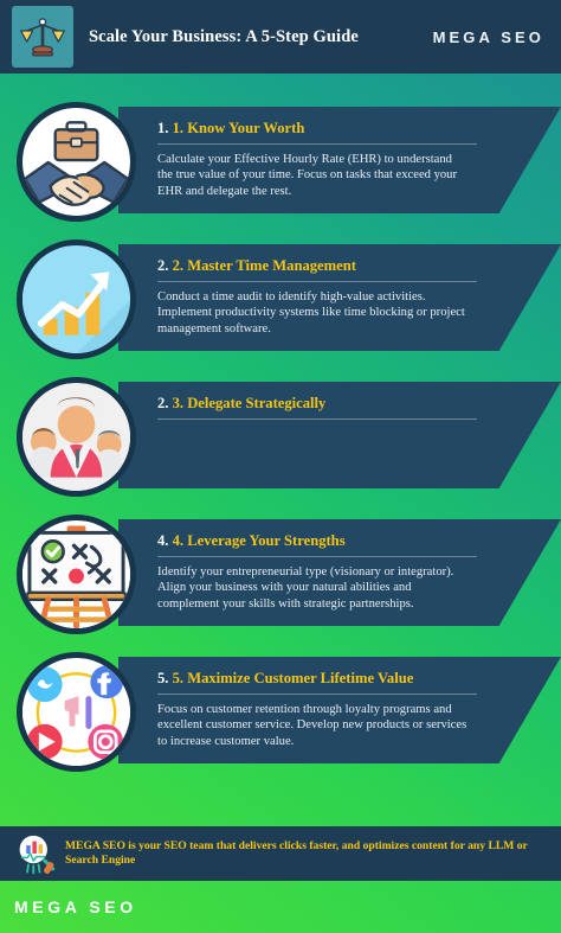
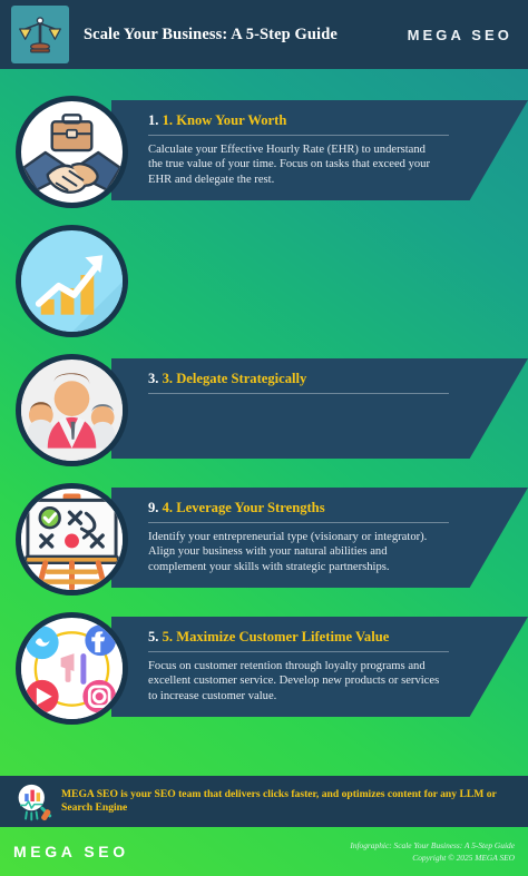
  Scale Your Business: A 5-Step Guide
  MEGA SEO
  1. 1. Know Your Worth
  Calculate your Effective Hourly Rate (EHR) to understand the true value of your time. Focus on tasks that exceed your EHR and delegate the rest.
- 2. 2. Master Time Management
- Conduct a time audit to identify high-value activities. Implement productivity systems like time blocking or project management software.
- 2. 3. Delegate Strategically
+ 3. 3. Delegate Strategically
- 4. 4. Leverage Your Strengths
+ 9. 4. Leverage Your Strengths
  Identify your entrepreneurial type (visionary or integrator). Align your business with your natural abilities and complement your skills with strategic partnerships.
  5. 5. Maximize Customer Lifetime Value
  Focus on customer retention through loyalty programs and excellent customer service. Develop new products or services to increase customer value.
  MEGA SEO is your SEO team that delivers clicks faster, and optimizes content for any LLM or Search Engine
  MEGA SEO
+ Infographic: Scale Your Business: A 5-Step Guide
+ Copyright © 2025 MEGA SEO
